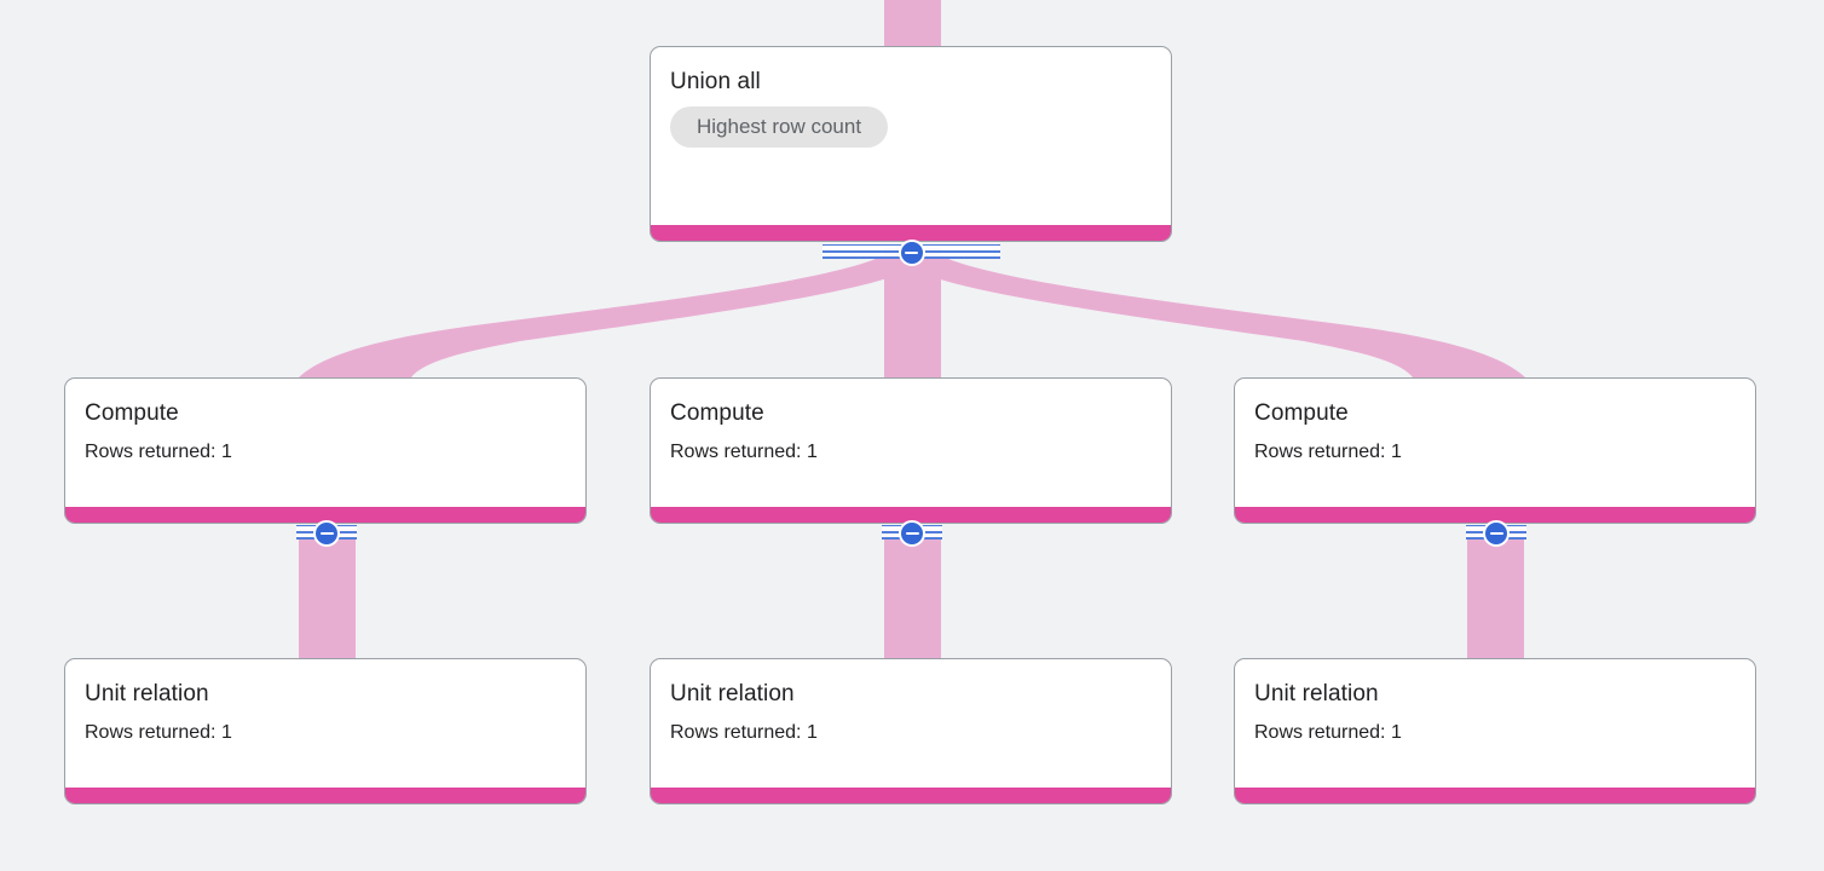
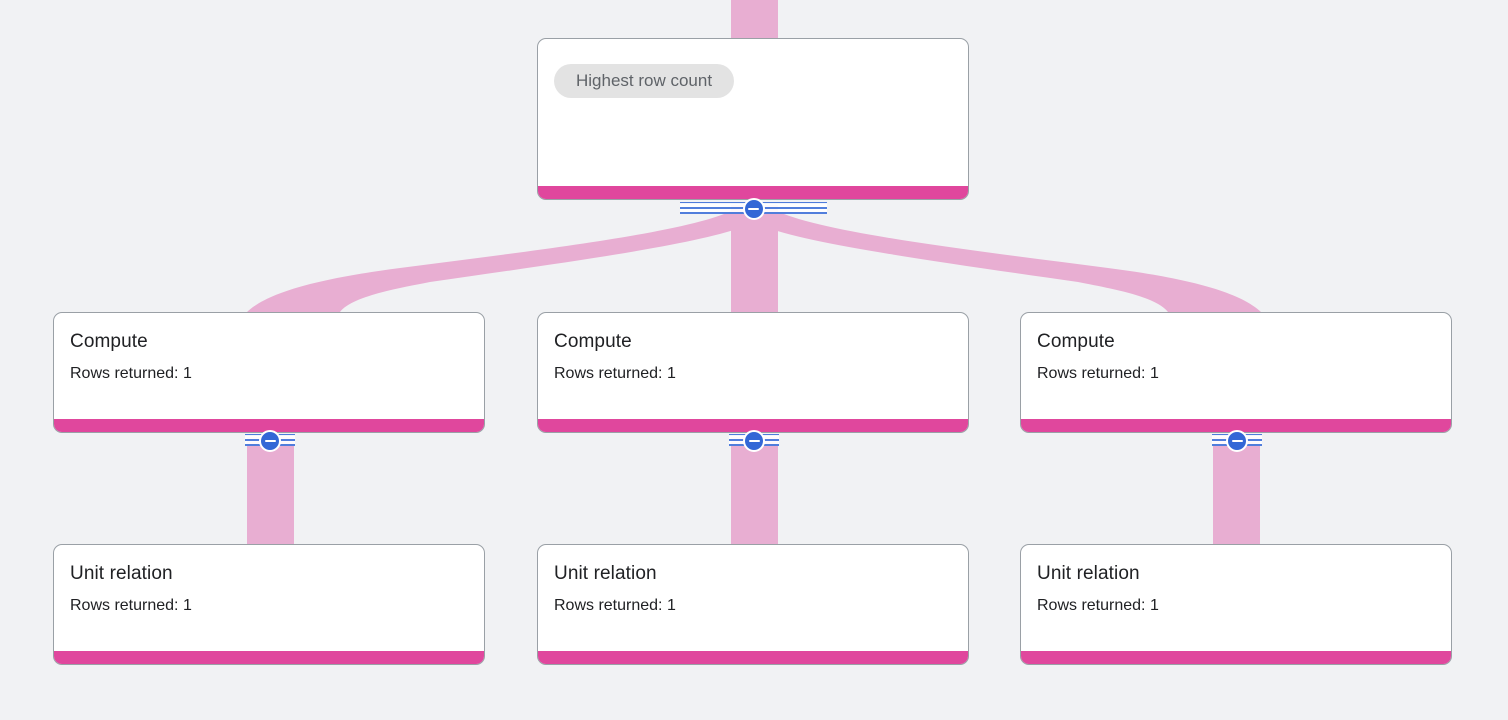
- Union all
  Highest row count
  Compute
  Rows returned: 1
  Compute
  Rows returned: 1
  Compute
  Rows returned: 1
  Unit relation
  Rows returned: 1
  Unit relation
  Rows returned: 1
  Unit relation
  Rows returned: 1
